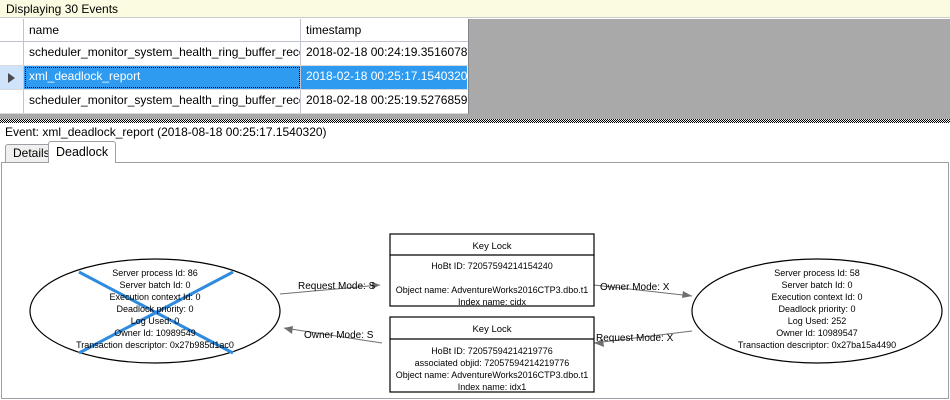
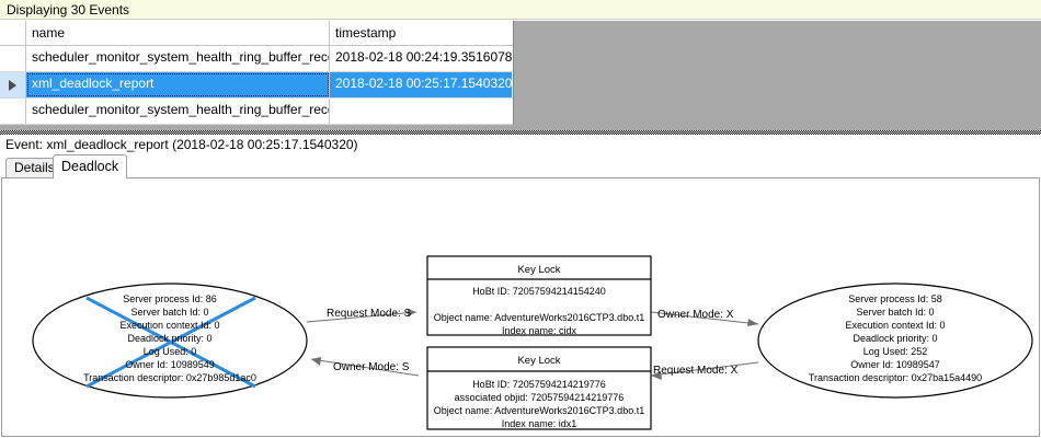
  Displaying 30 Events
  name
  timestamp
  scheduler_monitor_system_health_ring_buffer_rec
  2018-02-18 00:24:19.3516078
  xml_deadlock_report
  2018-02-18 00:25:17.1540320
  scheduler_monitor_system_health_ring_buffer_rec
- 2018-02-18 00:25:19.5276859
- Event: xml_deadlock_report (2018-08-18 00:25:17.1540320)
+ Event: xml_deadlock_report (2018-02-18 00:25:17.1540320)
  Details
  Deadlock
  Request Mode: S
  Owner Mode: X
  Owner Mode: S
  Request Mode: X
  Server process Id: 86
  Server batch Id: 0
  Execution context Id: 0
  Deadlock priority: 0
  Log Used: 0
  Owner Id: 10989549
  Transaction descriptor: 0x27b985d1ac0
  Server process Id: 58
  Server batch Id: 0
  Execution context Id: 0
  Deadlock priority: 0
  Log Used: 252
  Owner Id: 10989547
  Transaction descriptor: 0x27ba15a4490
  Key Lock
  HoBt ID: 72057594214154240
  Object name: AdventureWorks2016CTP3.dbo.t1
  Index name: cidx
  Key Lock
  HoBt ID: 72057594214219776
  associated objid: 72057594214219776
  Object name: AdventureWorks2016CTP3.dbo.t1
  Index name: idx1
